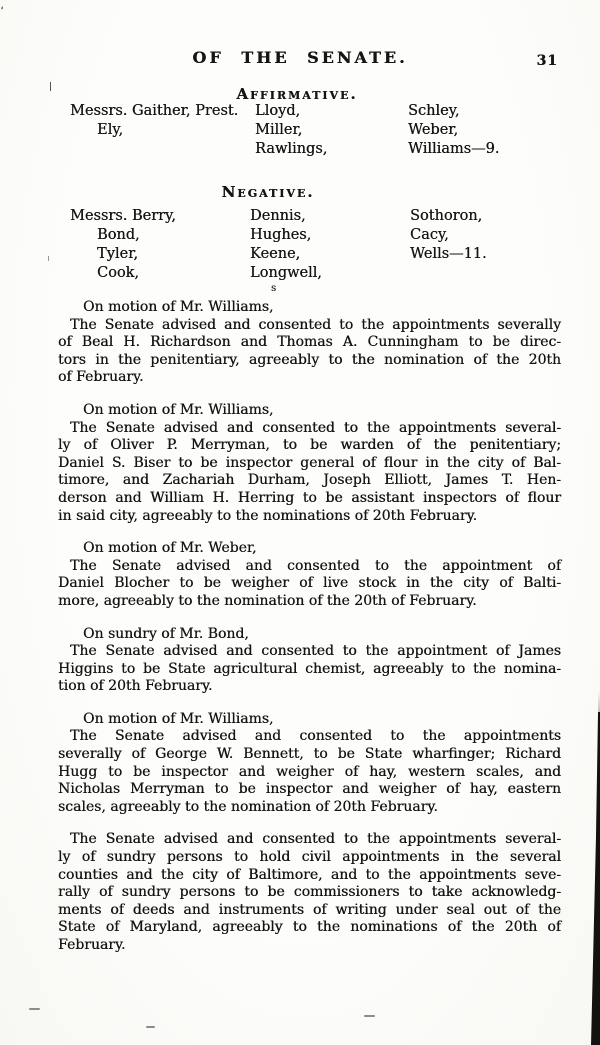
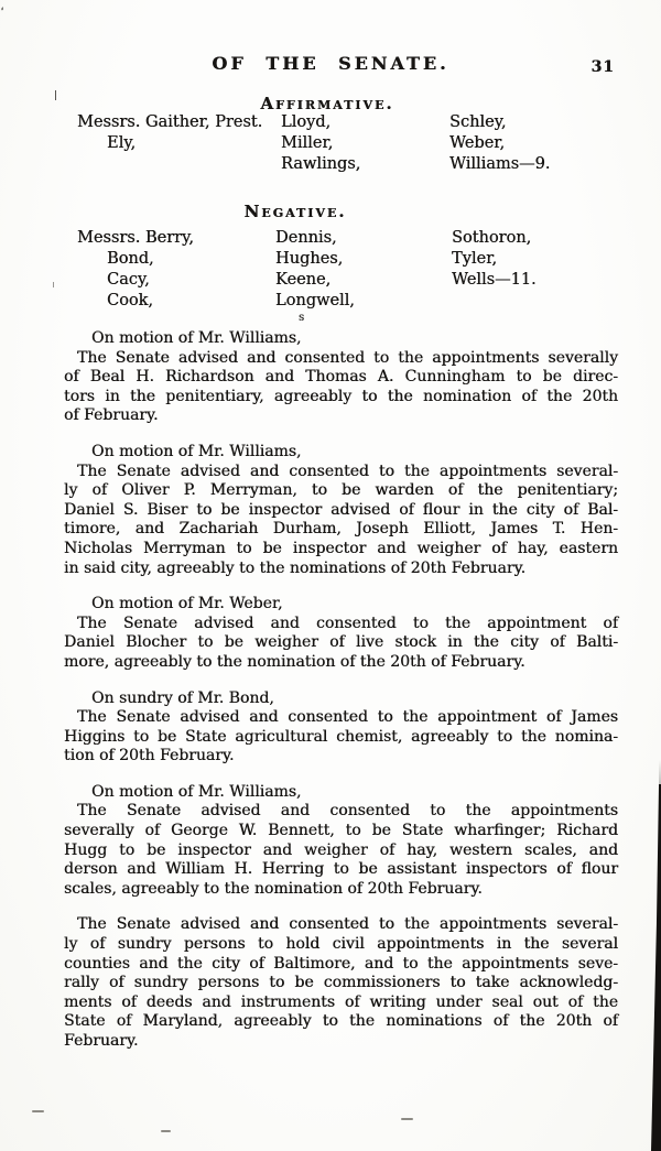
  OF THE SENATE.
  31
  Affirmative.
  Messrs. Gaither, Prest.
  Ely,
  Lloyd,
  Miller,
  Rawlings,
  Schley,
  Weber,
  Williams—9.
  Negative.
  Messrs. Berry,
  Bond,
- Tyler,
+ Cacy,
  Cook,
  Dennis,
  Hughes,
  Keene,
  Longwell,
  Sothoron,
- Cacy,
+ Tyler,
  Wells—11.
  On motion of Mr. Williams,
  The Senate advised and consented to the appointments severally
  of Beal H. Richardson and Thomas A. Cunningham to be direc-
  tors in the penitentiary, agreeably to the nomination of the 20th
  of February.
  On motion of Mr. Williams,
  The Senate advised and consented to the appointments several-
  ly of Oliver P. Merryman, to be warden of the penitentiary;
- Daniel S. Biser to be inspector general of flour in the city of Bal-
+ Daniel S. Biser to be inspector advised of flour in the city of Bal-
  timore, and Zachariah Durham, Joseph Elliott, James T. Hen-
- derson and William H. Herring to be assistant inspectors of flour
+ Nicholas Merryman to be inspector and weigher of hay, eastern
  in said city, agreeably to the nominations of 20th February.
  On motion of Mr. Weber,
  The Senate advised and consented to the appointment of
  Daniel Blocher to be weigher of live stock in the city of Balti-
  more, agreeably to the nomination of the 20th of February.
  On sundry of Mr. Bond,
  The Senate advised and consented to the appointment of James
  Higgins to be State agricultural chemist, agreeably to the nomina-
  tion of 20th February.
  On motion of Mr. Williams,
  The Senate advised and consented to the appointments
  severally of George W. Bennett, to be State wharfinger; Richard
  Hugg to be inspector and weigher of hay, western scales, and
- Nicholas Merryman to be inspector and weigher of hay, eastern
+ derson and William H. Herring to be assistant inspectors of flour
  scales, agreeably to the nomination of 20th February.
  The Senate advised and consented to the appointments several-
  ly of sundry persons to hold civil appointments in the several
  counties and the city of Baltimore, and to the appointments seve-
  rally of sundry persons to be commissioners to take acknowledg-
  ments of deeds and instruments of writing under seal out of the
  State of Maryland, agreeably to the nominations of the 20th of
  February.
  s
